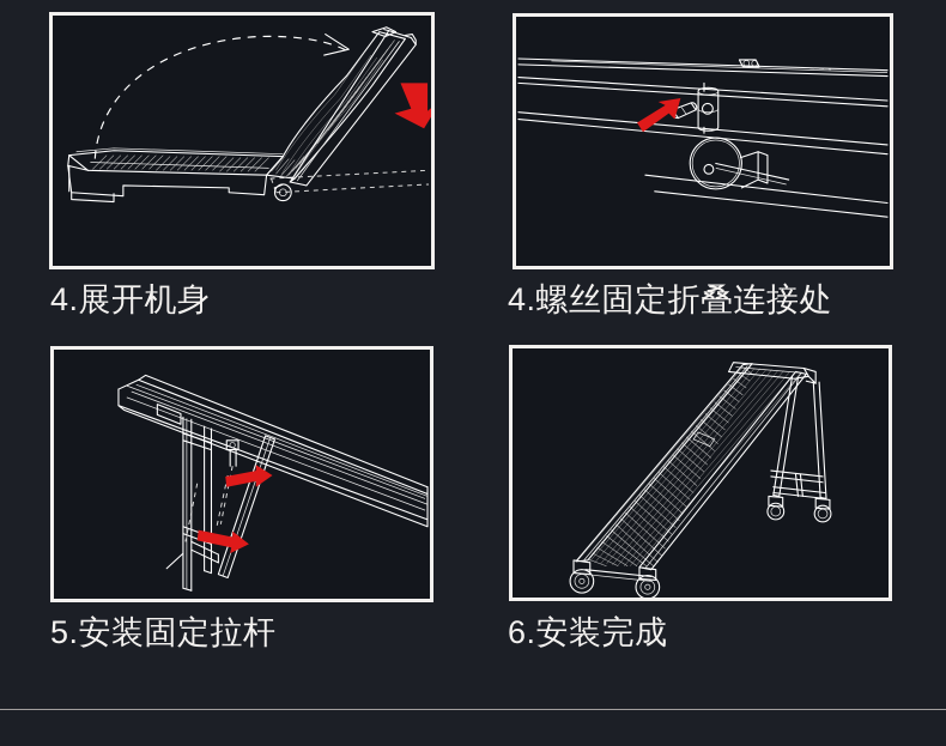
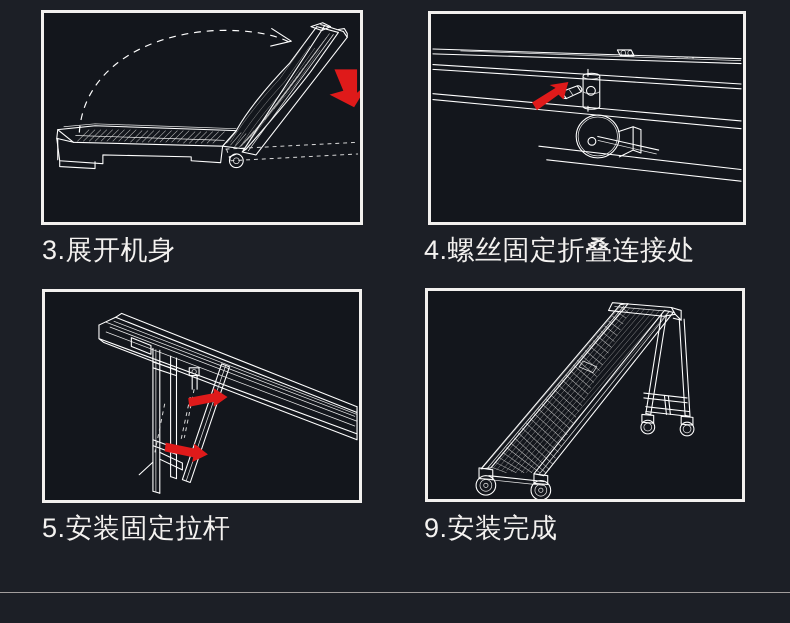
- 4.展开机身
+ 3.展开机身
  4.螺丝固定折叠连接处
  5.安装固定拉杆
- 6.安装完成
+ 9.安装完成
